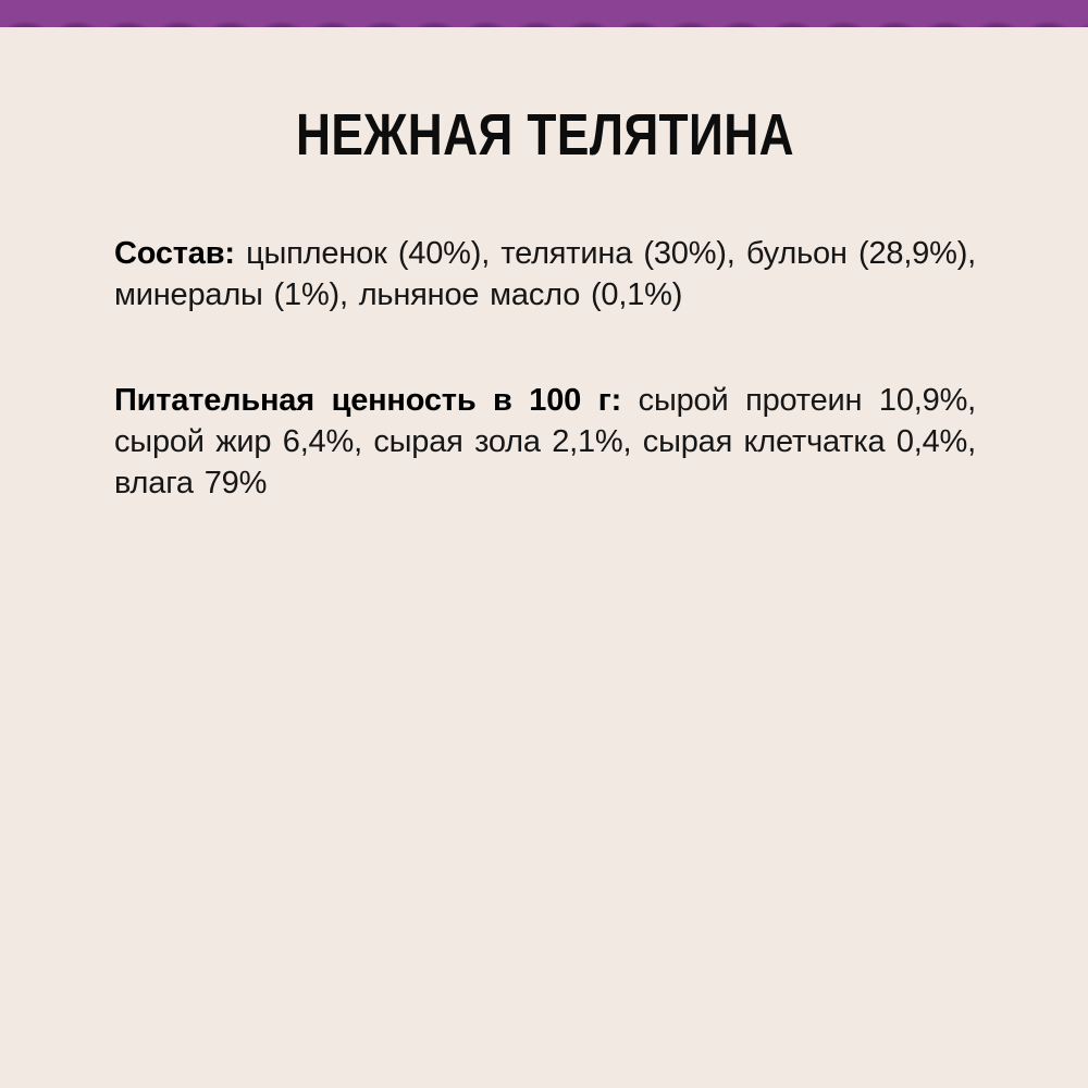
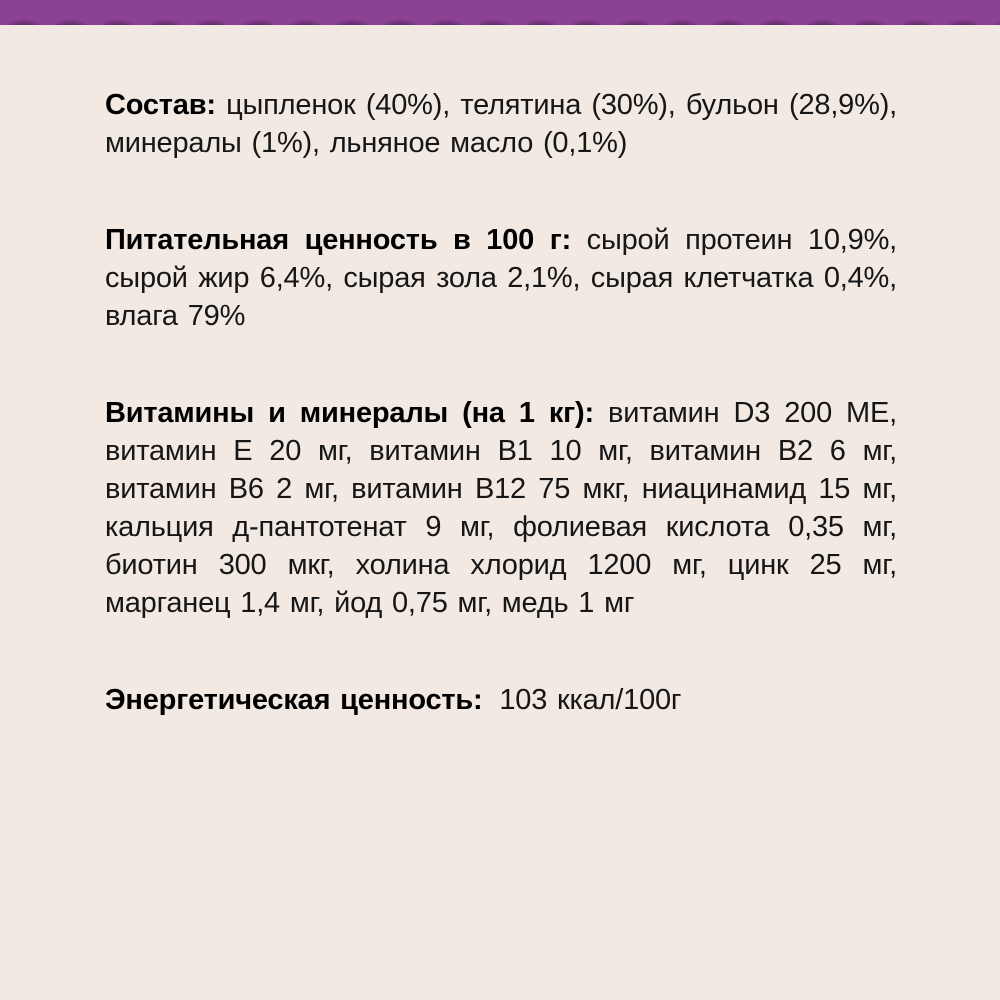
- НЕЖНАЯ ТЕЛЯТИНА
  Состав: цыпленок (40%), телятина (30%), бульон (28,9%), минералы (1%), льняное масло (0,1%)
  Питательная ценность в 100 г: сырой протеин 10,9%, сырой жир 6,4%, сырая зола 2,1%, сырая клетчатка 0,4%, влага 79%
+ Витамины и минералы (на 1 кг): витамин D3 200 МЕ, витамин Е 20 мг, витамин В1 10 мг, витамин В2 6 мг, витамин В6 2 мг, витамин В12 75 мкг, ниацинамид 15 мг, кальция д-пантотенат 9 мг, фолиевая кислота 0,35 мг, биотин 300 мкг, холина хлорид 1200 мг, цинк 25 мг, марганец 1,4 мг, йод 0,75 мг, медь 1 мг
+ Энергетическая ценность: 103 ккал/100г
